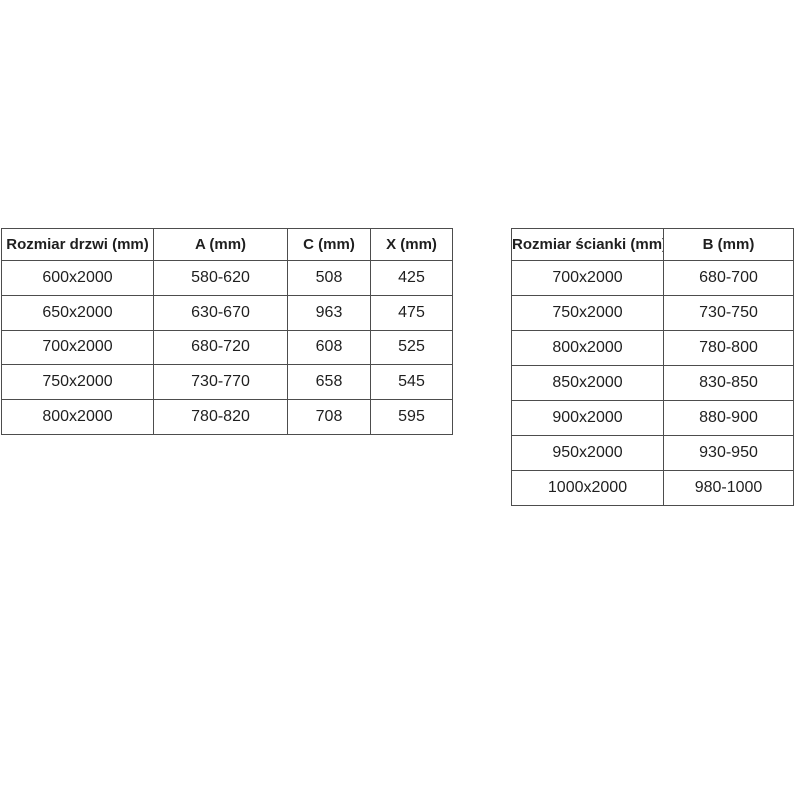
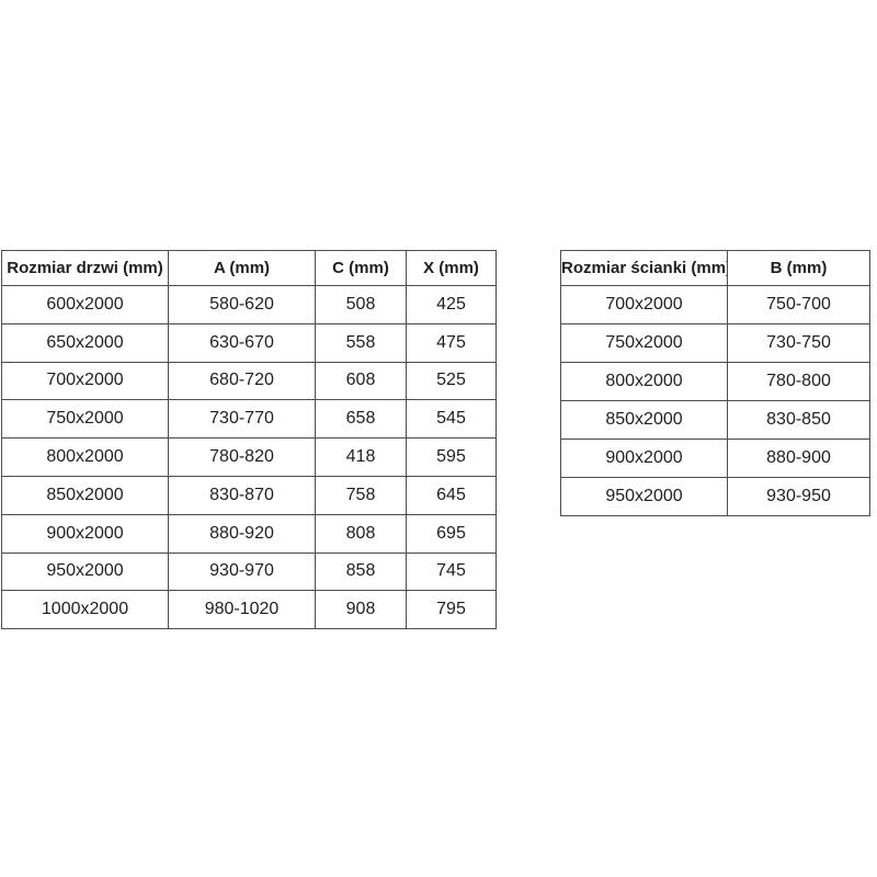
  Rozmiar drzwi (mm)	A (mm)	C (mm)	X (mm)
  600x2000	580-620	508	425
- 650x2000	630-670	963	475
+ 650x2000	630-670	558	475
  700x2000	680-720	608	525
  750x2000	730-770	658	545
- 800x2000	780-820	708	595
+ 800x2000	780-820	418	595
+ 850x2000	830-870	758	645
+ 900x2000	880-920	808	695
+ 950x2000	930-970	858	745
+ 1000x2000	980-1020	908	795
  Rozmiar ścianki (mm	B (mm)
- 700x2000	680-700
+ 700x2000	750-700
  750x2000	730-750
  800x2000	780-800
  850x2000	830-850
  900x2000	880-900
  950x2000	930-950
- 1000x2000	980-1000
